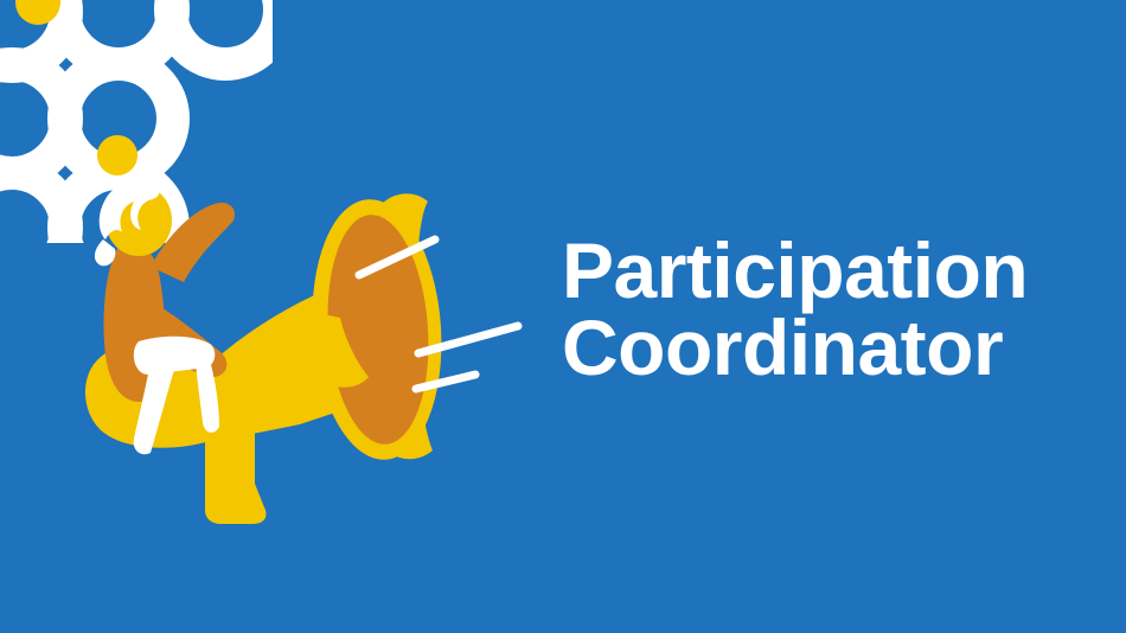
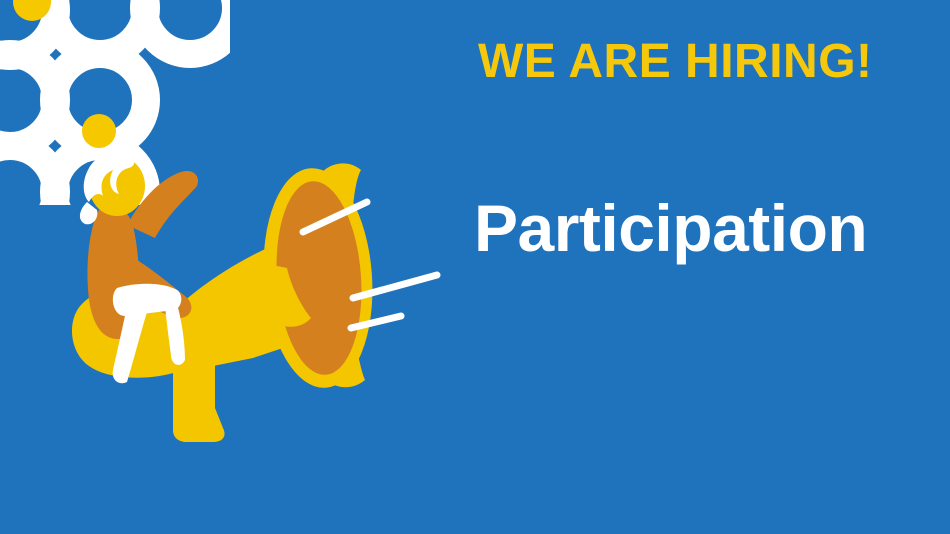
+ WE ARE HIRING!
  Participation
- Coordinator
